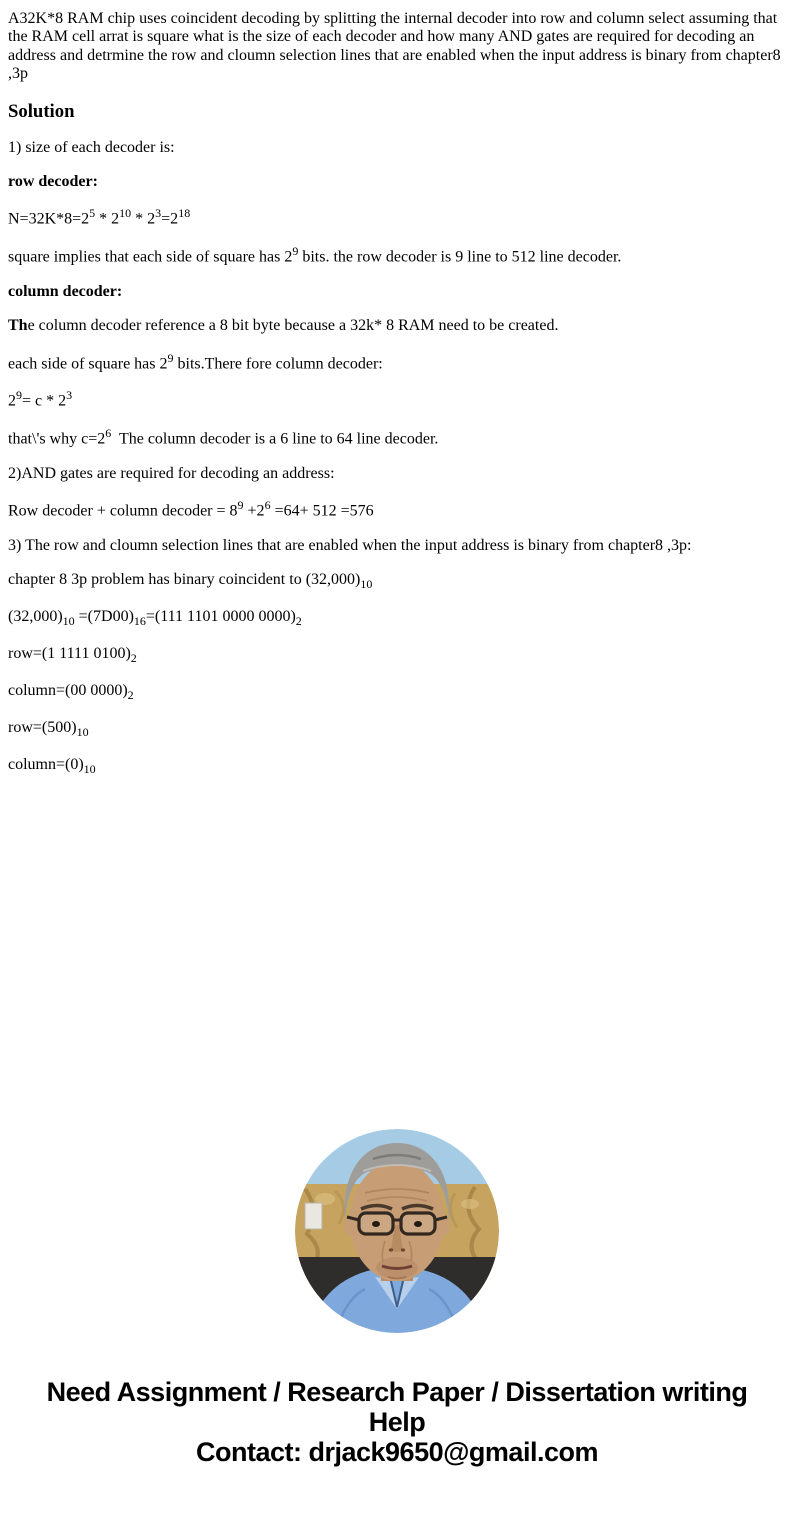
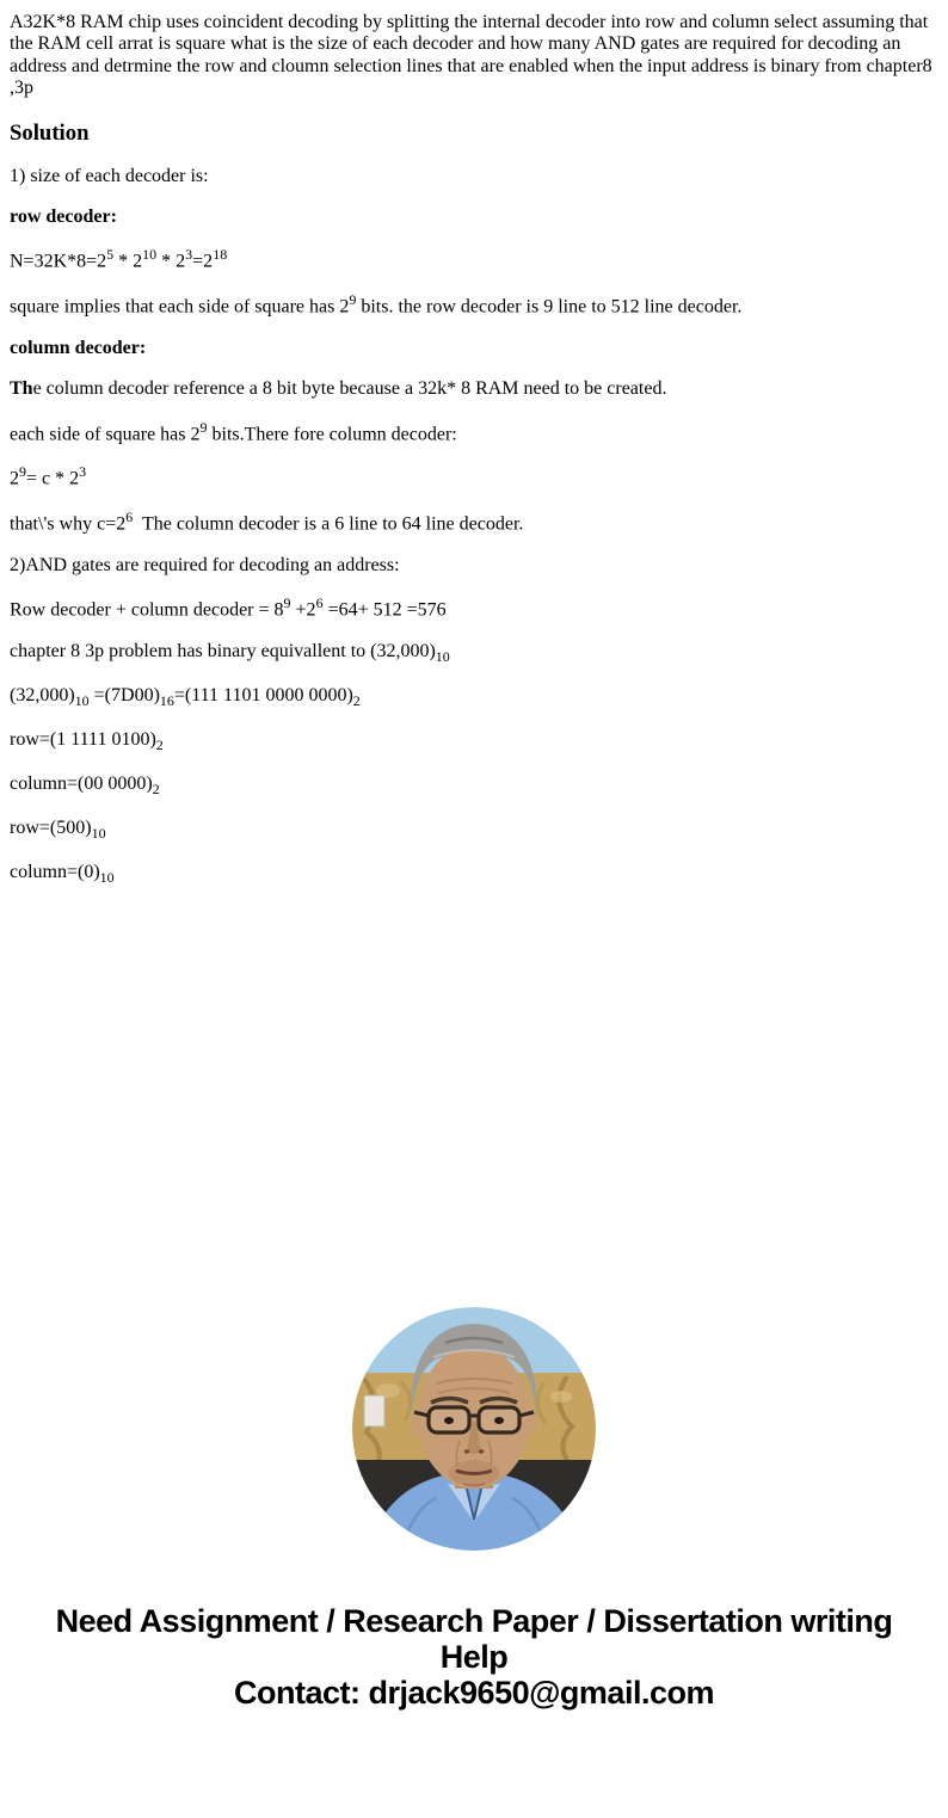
  A32K*8 RAM chip uses coincident decoding by splitting the internal decoder into row and column select assuming that the RAM cell arrat is square what is the size of each decoder and how many AND gates are required for decoding an address and detrmine the row and cloumn selection lines that are enabled when the input address is binary from chapter8 ,3p
  Solution
  1) size of each decoder is:
  row decoder:
  N=32K*8=25 * 210 * 23=218
  square implies that each side of square has 29 bits. the row decoder is 9 line to 512 line decoder.
  column decoder:
  The column decoder reference a 8 bit byte because a 32k* 8 RAM need to be created.
  each side of square has 29 bits.There fore column decoder:
  29= c * 23
  that\'s why c=26 The column decoder is a 6 line to 64 line decoder.
  2)AND gates are required for decoding an address:
  Row decoder + column decoder = 89 +26 =64+ 512 =576
- 3) The row and cloumn selection lines that are enabled when the input address is binary from chapter8 ,3p:
- chapter 8 3p problem has binary coincident to (32,000)10
+ chapter 8 3p problem has binary equivallent to (32,000)10
  (32,000)10 =(7D00)16=(111 1101 0000 0000)2
  row=(1 1111 0100)2
  column=(00 0000)2
  row=(500)10
  column=(0)10
  Need Assignment / Research Paper / Dissertation writing Help
  Contact: drjack9650@gmail.com
